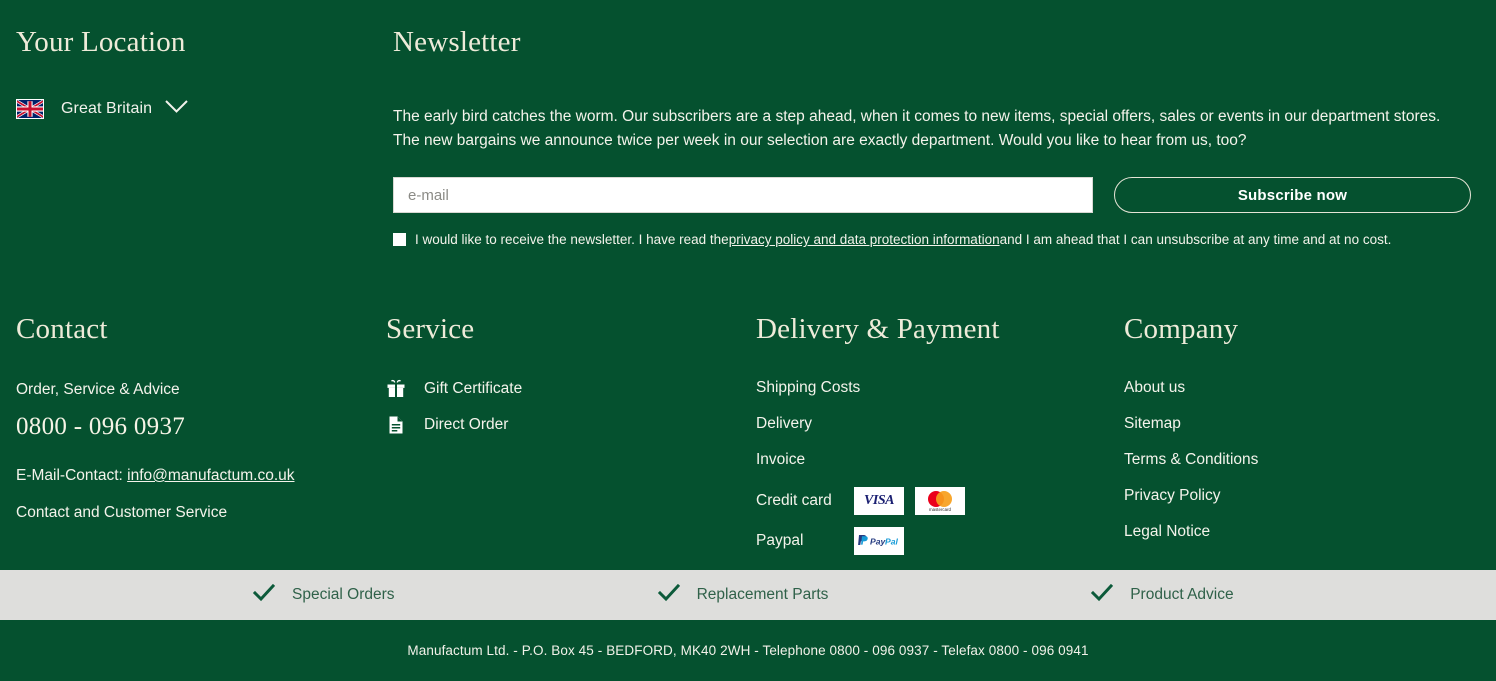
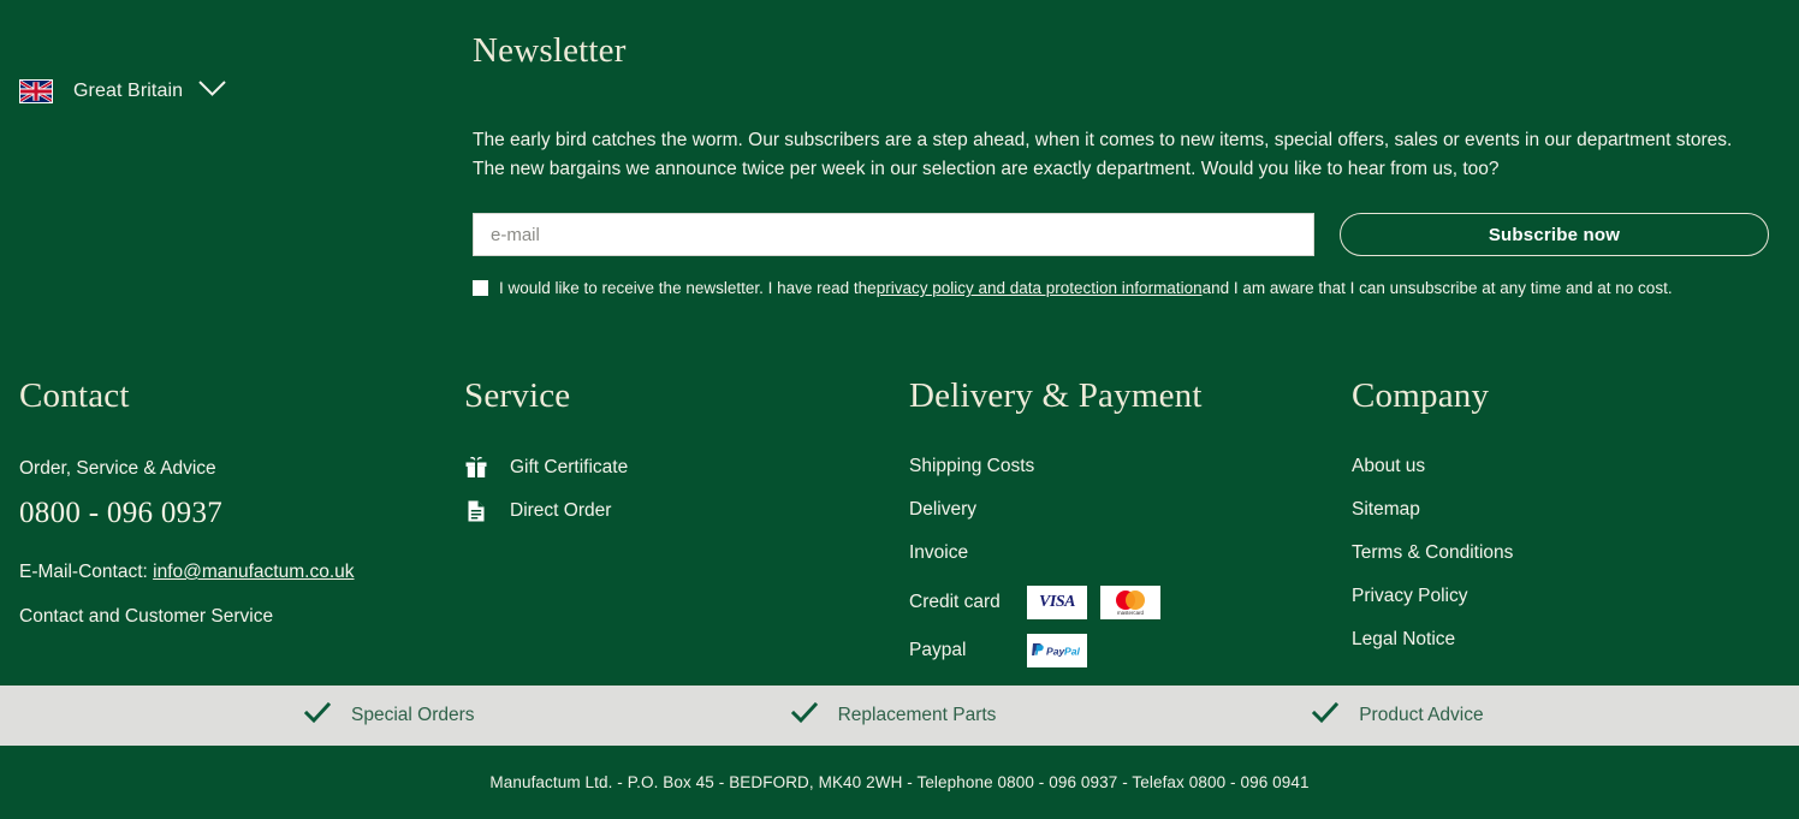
- Your Location
  Great Britain
  Newsletter
  The early bird catches the worm. Our subscribers are a step ahead, when it comes to new items, special offers, sales or events in our department stores.
  The new bargains we announce twice per week in our selection are exactly department. Would you like to hear from us, too?
  e-mail
  Subscribe now
  I would like to receive the newsletter. I have read the
  privacy policy and data protection information
- and I am ahead that I can unsubscribe at any time and at no cost.
+ and I am aware that I can unsubscribe at any time and at no cost.
  Contact
  Order, Service & Advice
  0800 - 096 0937
  E-Mail-Contact: info@manufactum.co.uk
  Contact and Customer Service
  Service
  Gift Certificate
  Direct Order
  Delivery & Payment
  Shipping Costs
  Delivery
  Invoice
  Credit card
  VISA
  Paypal
  Pay
  Pal
  Company
  About us
  Sitemap
  Terms & Conditions
  Privacy Policy
  Legal Notice
  Special Orders
  Replacement Parts
  Product Advice
  Manufactum Ltd. - P.O. Box 45 - BEDFORD, MK40 2WH - Telephone 0800 - 096 0937 - Telefax 0800 - 096 0941
